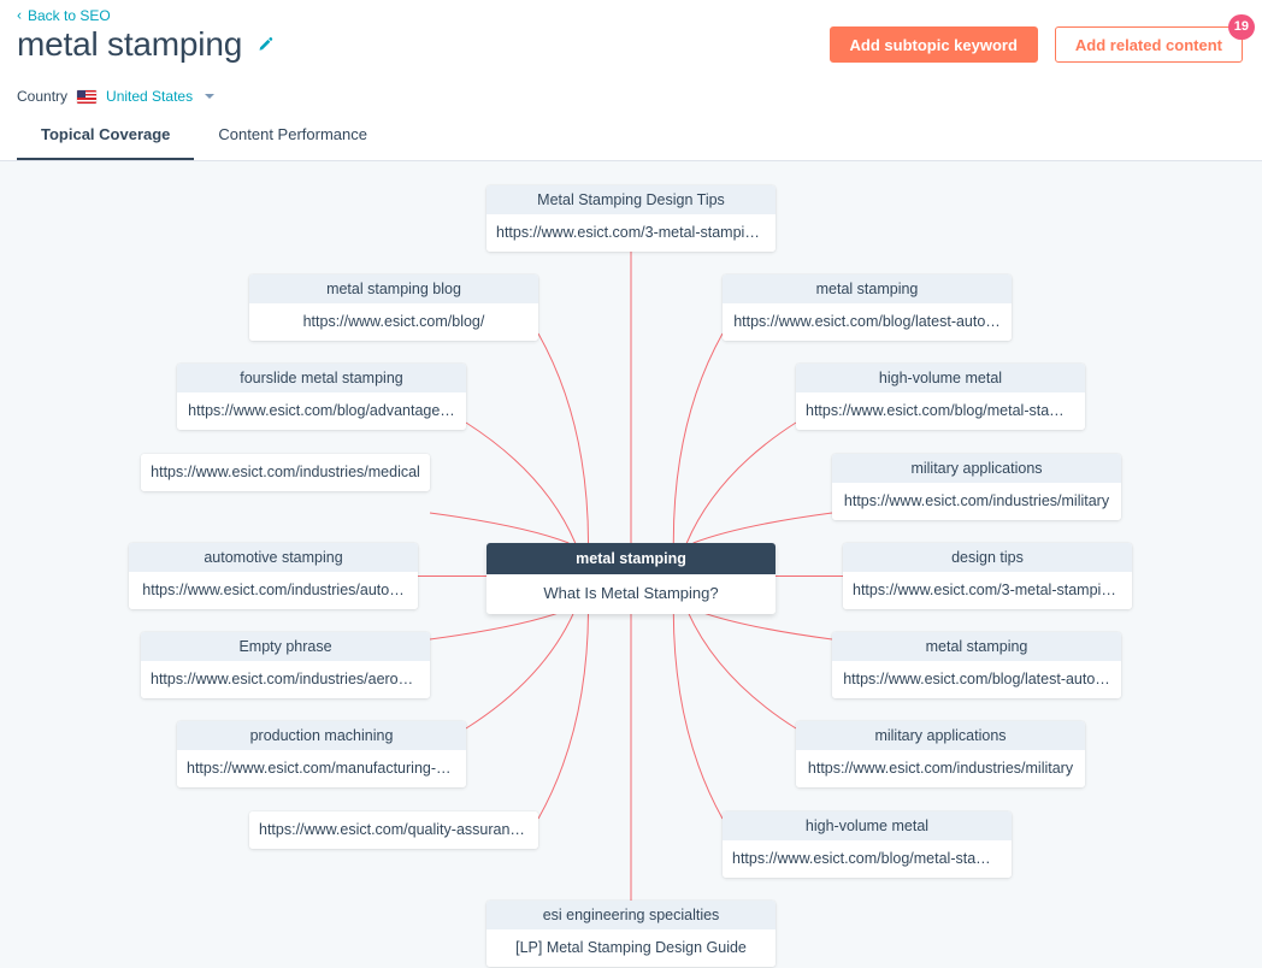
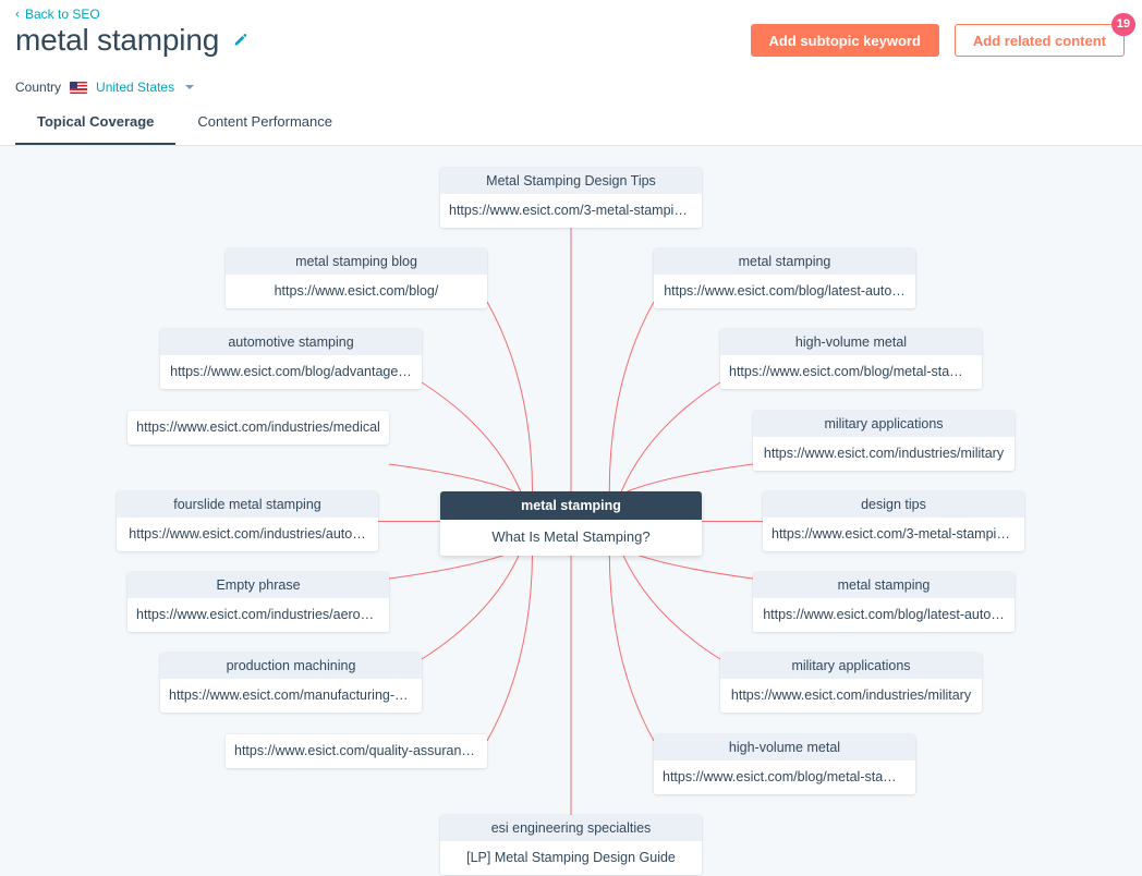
  ‹
  Back to SEO
  metal stamping
  Add subtopic keyword
  Add related content
  19
  Country
  United States
  Topical Coverage
  Content Performance
  Metal Stamping Design Tips
  https://www.esict.com/3-metal-stampin…
  metal stamping blog
  https://www.esict.com/blog/
  metal stamping
  https://www.esict.com/blog/latest-auto…
- fourslide metal stamping
+ automotive stamping
  https://www.esict.com/blog/advantage…
  high-volume metal
  https://www.esict.com/blog/metal-stam…
  https://www.esict.com/industries/medical
  military applications
  https://www.esict.com/industries/military
- automotive stamping
+ fourslide metal stamping
  https://www.esict.com/industries/auto…
  design tips
  https://www.esict.com/3-metal-stampin…
  Empty phrase
  https://www.esict.com/industries/aeros…
  metal stamping
  https://www.esict.com/blog/latest-auto…
  production machining
  https://www.esict.com/manufacturing-s…
  military applications
  https://www.esict.com/industries/military
  https://www.esict.com/quality-assurance/
  high-volume metal
  https://www.esict.com/blog/metal-stam…
  esi engineering specialties
  [LP] Metal Stamping Design Guide
  metal stamping
  What Is Metal Stamping?
